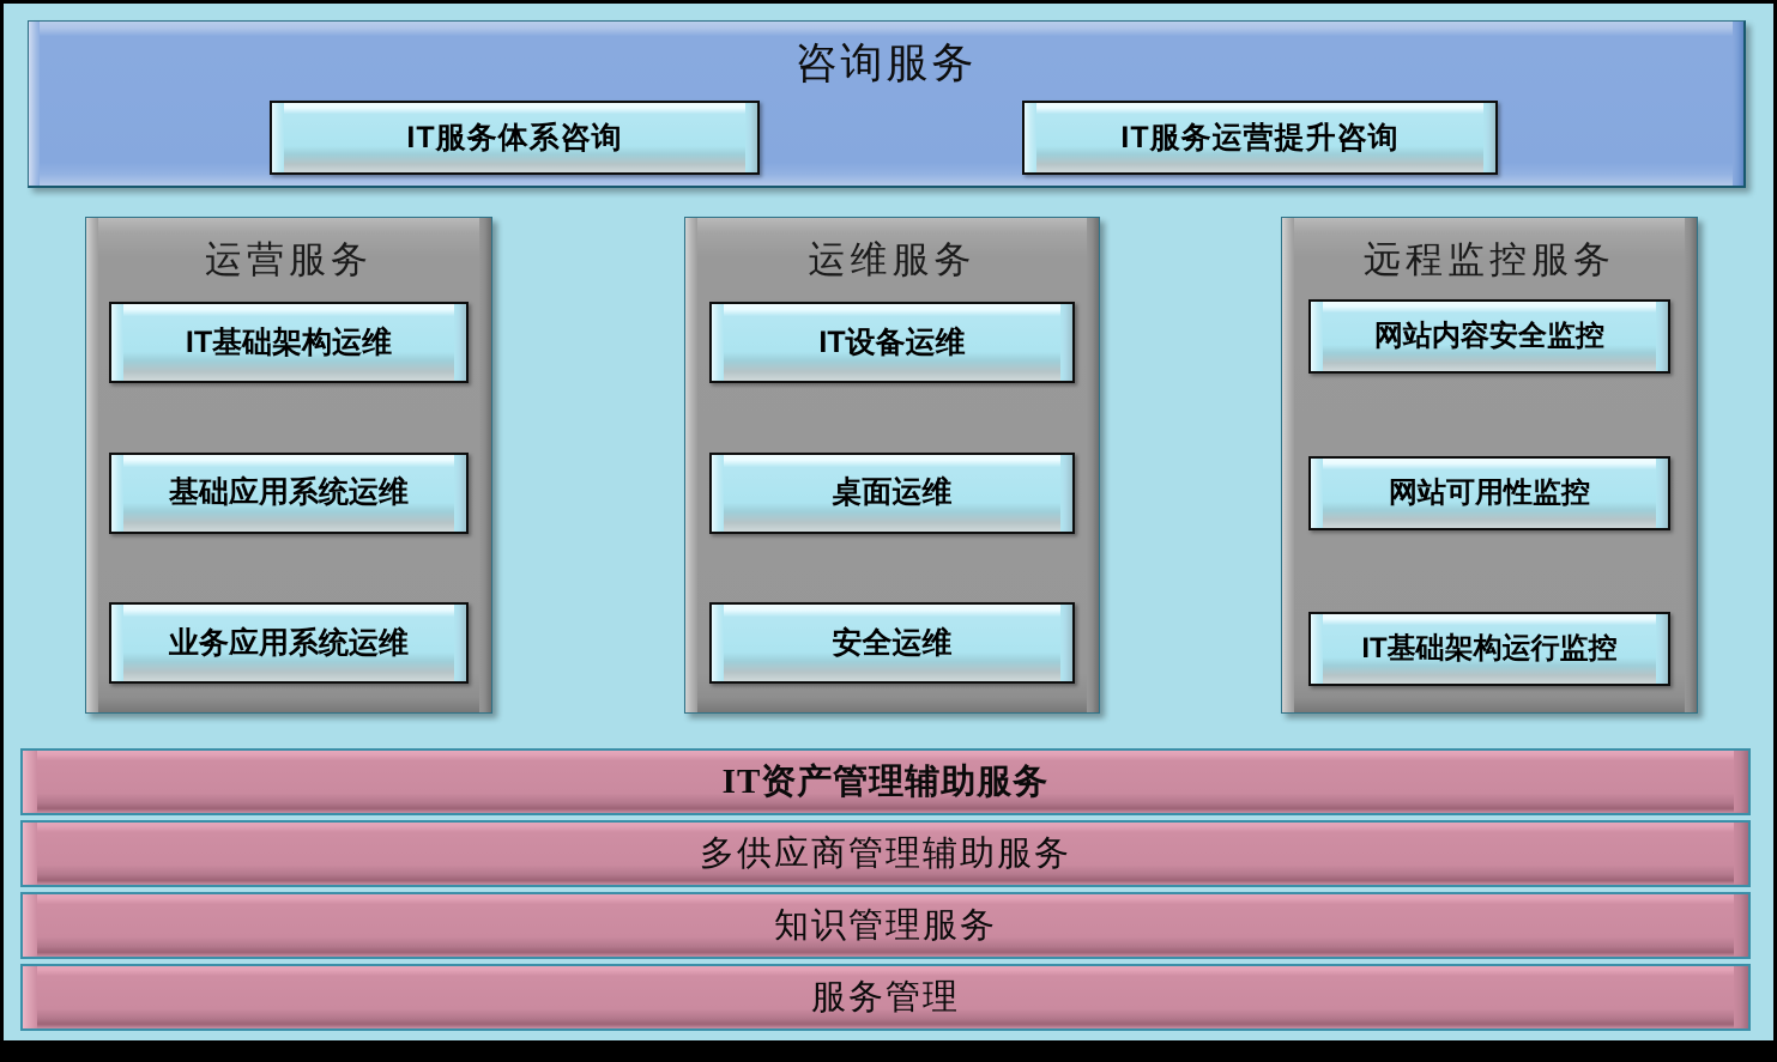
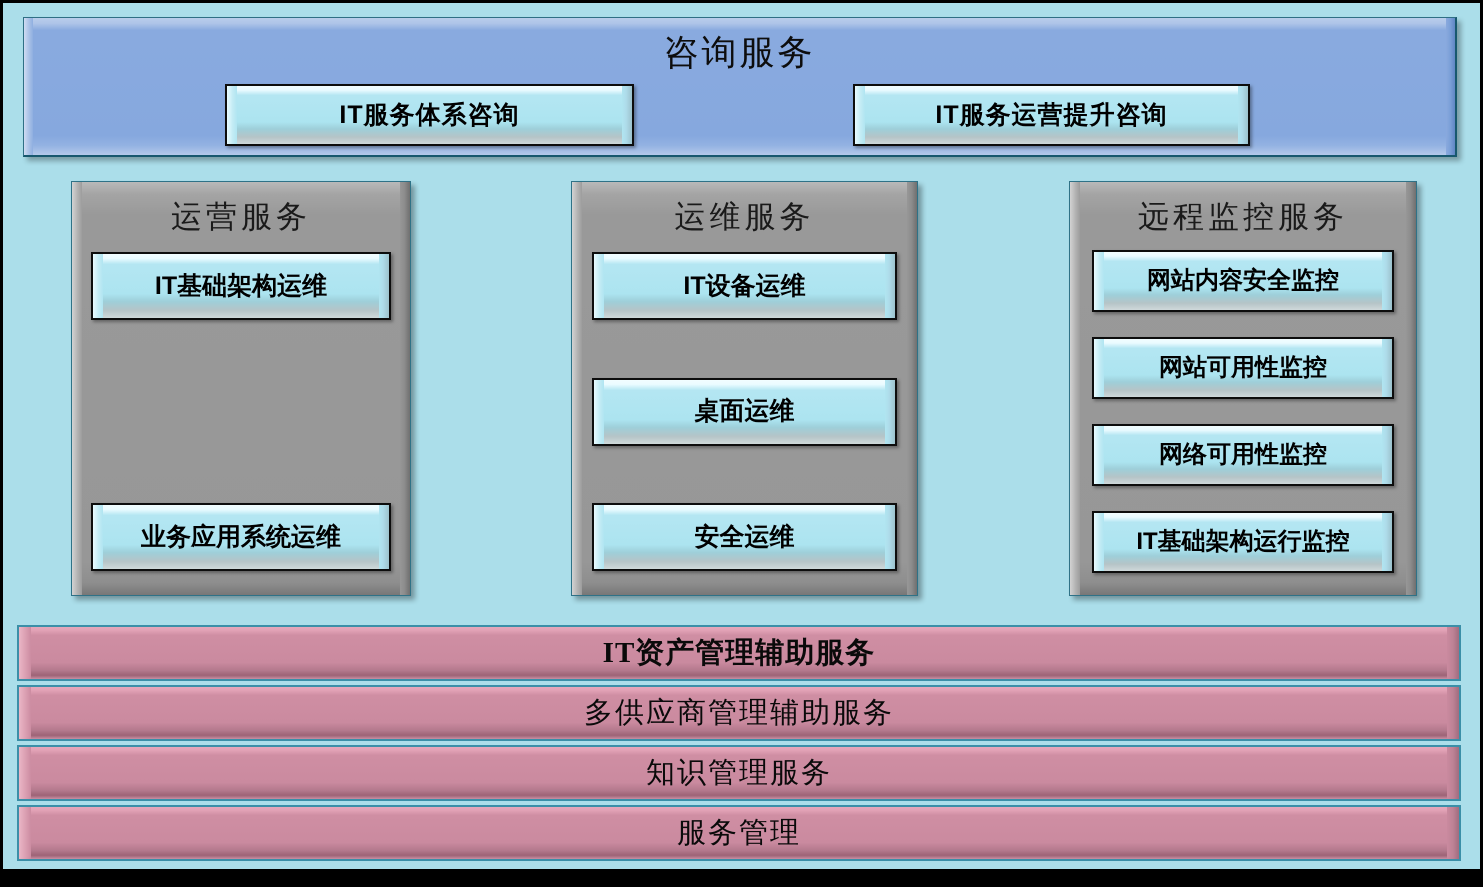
  咨询服务
  IT服务体系咨询
  IT服务运营提升咨询
  运营服务
  IT基础架构运维
- 基础应用系统运维
  业务应用系统运维
  运维服务
  IT设备运维
  桌面运维
  安全运维
  远程监控服务
  网站内容安全监控
  网站可用性监控
+ 网络可用性监控
  IT基础架构运行监控
  IT资产管理辅助服务
  多供应商管理辅助服务
  知识管理服务
  服务管理
